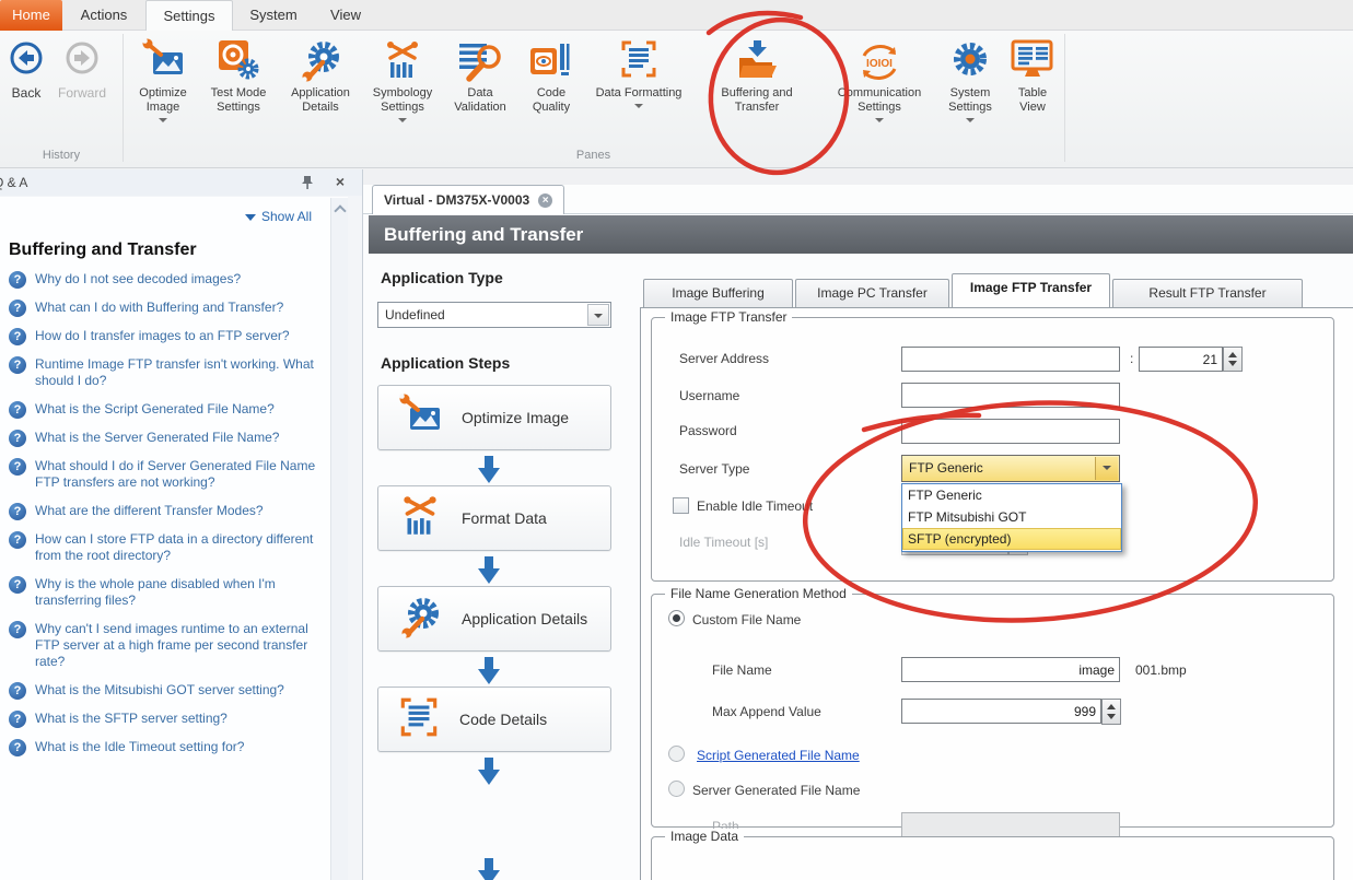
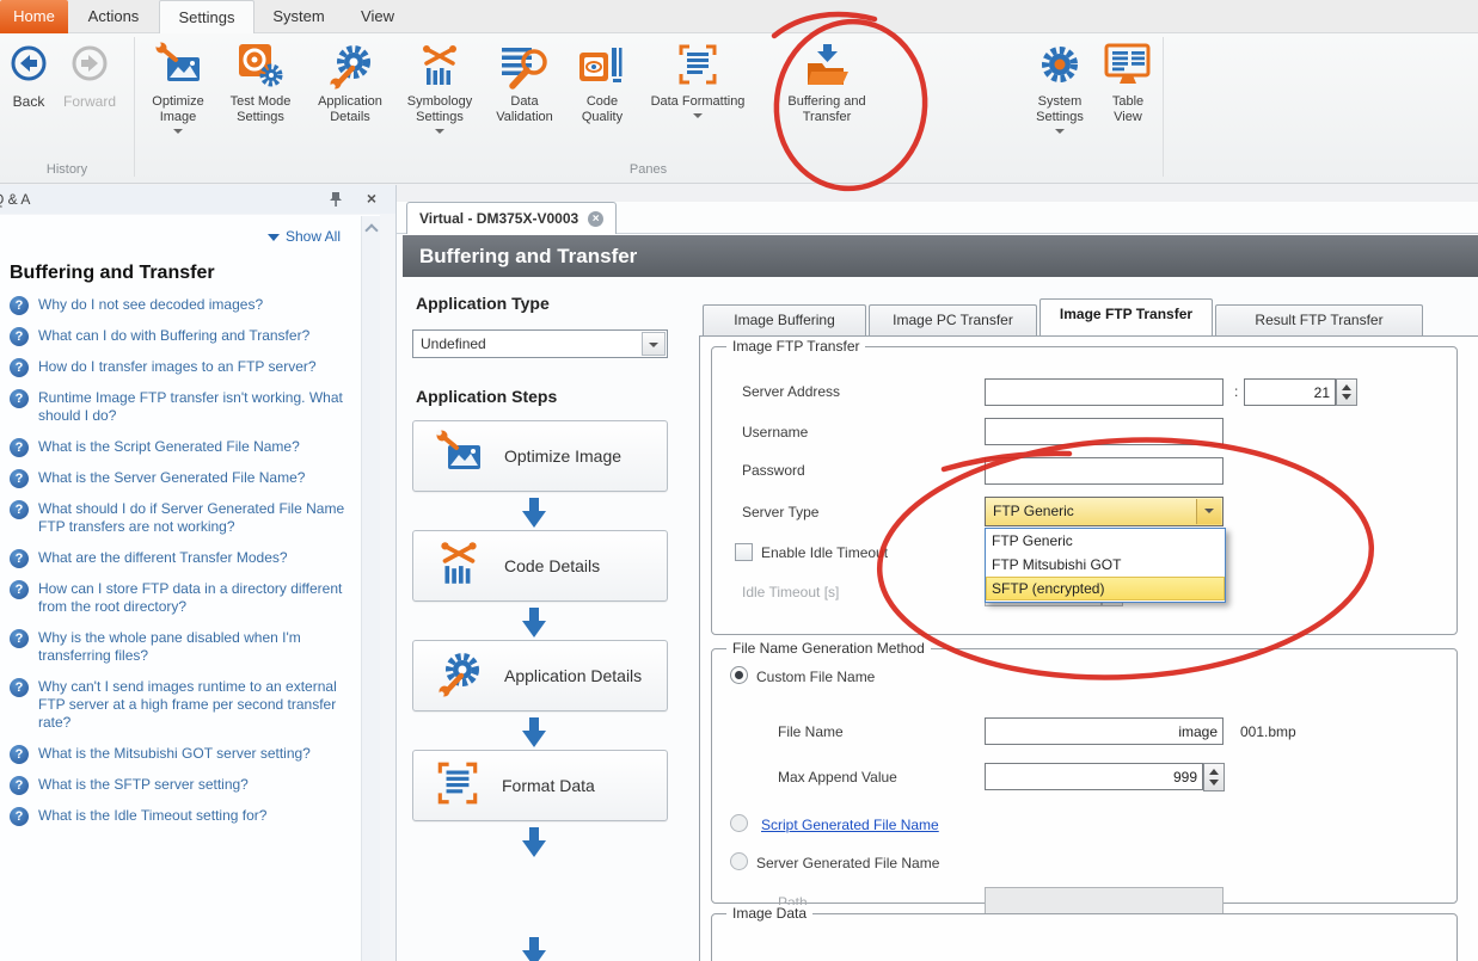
  Home
  Actions
  Settings
  System
  View
  Back
  Forward
  Optimize Image
  Test Mode Settings
  Application Details
  Symbology Settings
  Data Validation
  Code Quality
  Data Formatting
  Buffering and Transfer
- IOIOI
- Communication Settings
  System Settings
  Table View
  History
  Panes
  ×
  Buffering and Transfer
  ?
  Why do I not see decoded images?
  ?
  What can I do with Buffering and Transfer?
  ?
  How do I transfer images to an FTP server?
  ?
  Runtime Image FTP transfer isn't working. What should I do?
  ?
  What is the Script Generated File Name?
  ?
  What is the Server Generated File Name?
  ?
  What should I do if Server Generated File Name FTP transfers are not working?
  ?
  What are the different Transfer Modes?
  ?
  How can I store FTP data in a directory different from the root directory?
  ?
  Why is the whole pane disabled when I'm transferring files?
  ?
  Why can't I send images runtime to an external FTP server at a high frame per second transfer rate?
  ?
  What is the Mitsubishi GOT server setting?
  ?
  What is the SFTP server setting?
  ?
  What is the Idle Timeout setting for?
  Show All
  Virtual - DM375X-V0003 ×
  Buffering and Transfer
  Application Type
  Undefined
  Application Steps
  Optimize Image
- Format Data
+ Code Details
  Application Details
- Code Details
+ Format Data
  Image Buffering
  Image PC Transfer
  Image FTP Transfer
  Result FTP Transfer
  Image FTP Transfer
  Server Address
  :
  21
  Username
  Password
  Server Type
  FTP Generic
  Enable Idle Timeot
  Idle Timeout [s]
  FTP Generic
  FTP Mitsubishi GOT
  SFTP (encrypted)
  File Name Generation Method
  Custom File Name
  File Name
  image
  001.bmp
  Max Append Value
  999
  Script Generated File Name
  Server Generated File Name
  Path
  Image Data
